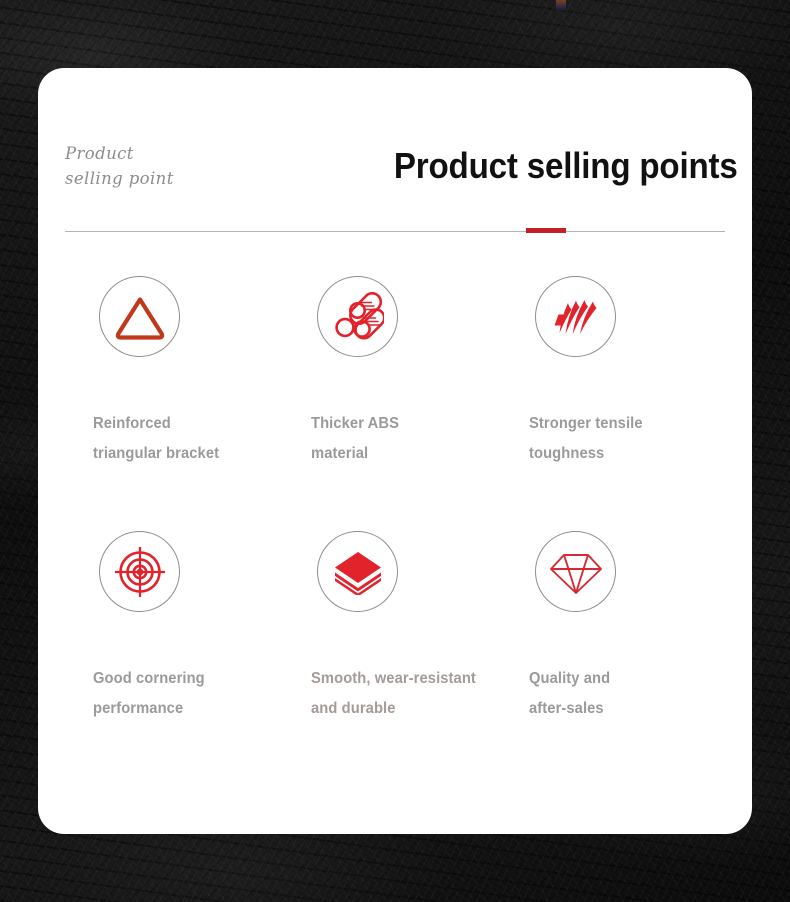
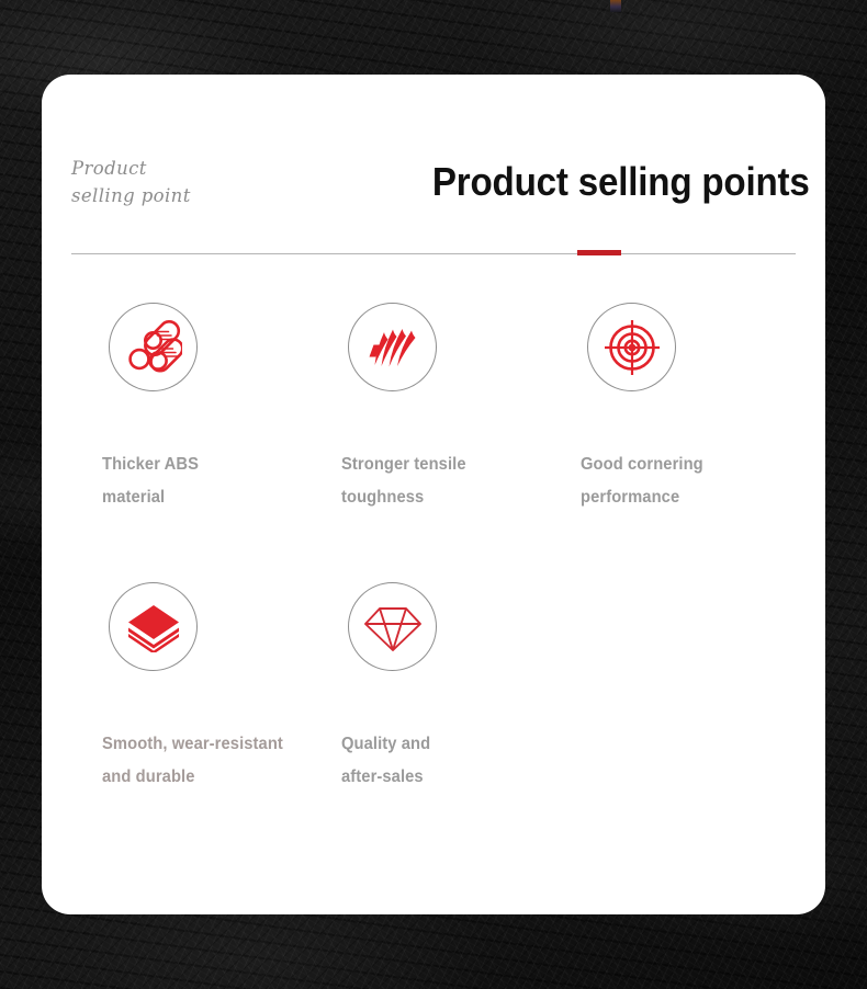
  Product
  selling point
  Product selling points
- Reinforced
- triangular bracket
  Thicker ABS
  material
  Stronger tensile
  toughness
  Good cornering
  performance
  Smooth, wear-resistant
  and durable
  Quality and
  after-sales
